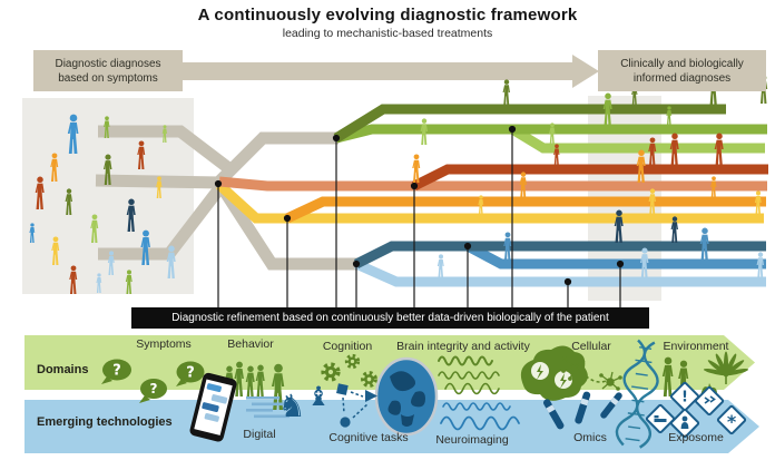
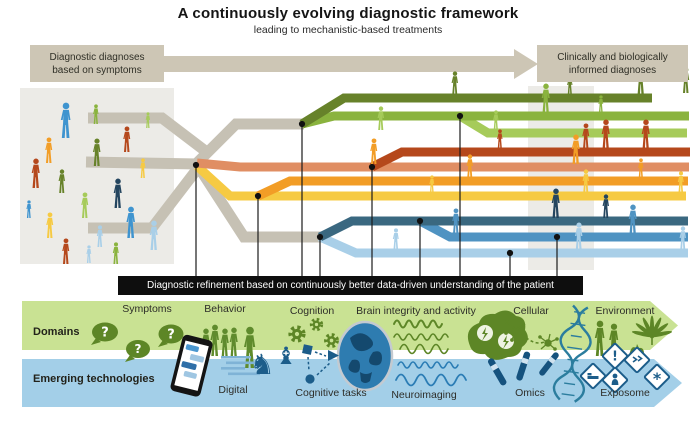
  ?
  ?
  ?
  ♞
  ♝
  !
  *
  A continuously evolving diagnostic framework
  leading to mechanistic-based treatments
  Diagnostic diagnoses based on symptoms
  Clinically and biologically informed diagnoses
- Diagnostic refinement based on continuously better data-driven biologically of the patient
+ Diagnostic refinement based on continuously better data-driven understanding of the patient
  Domains
  Emerging technologies
  Symptoms
  Behavior
  Cognition
  Brain integrity and activity
  Cellular
  Environment
  Digital
  Cognitive tasks
  Neuroimaging
  Omics
  Exposome
